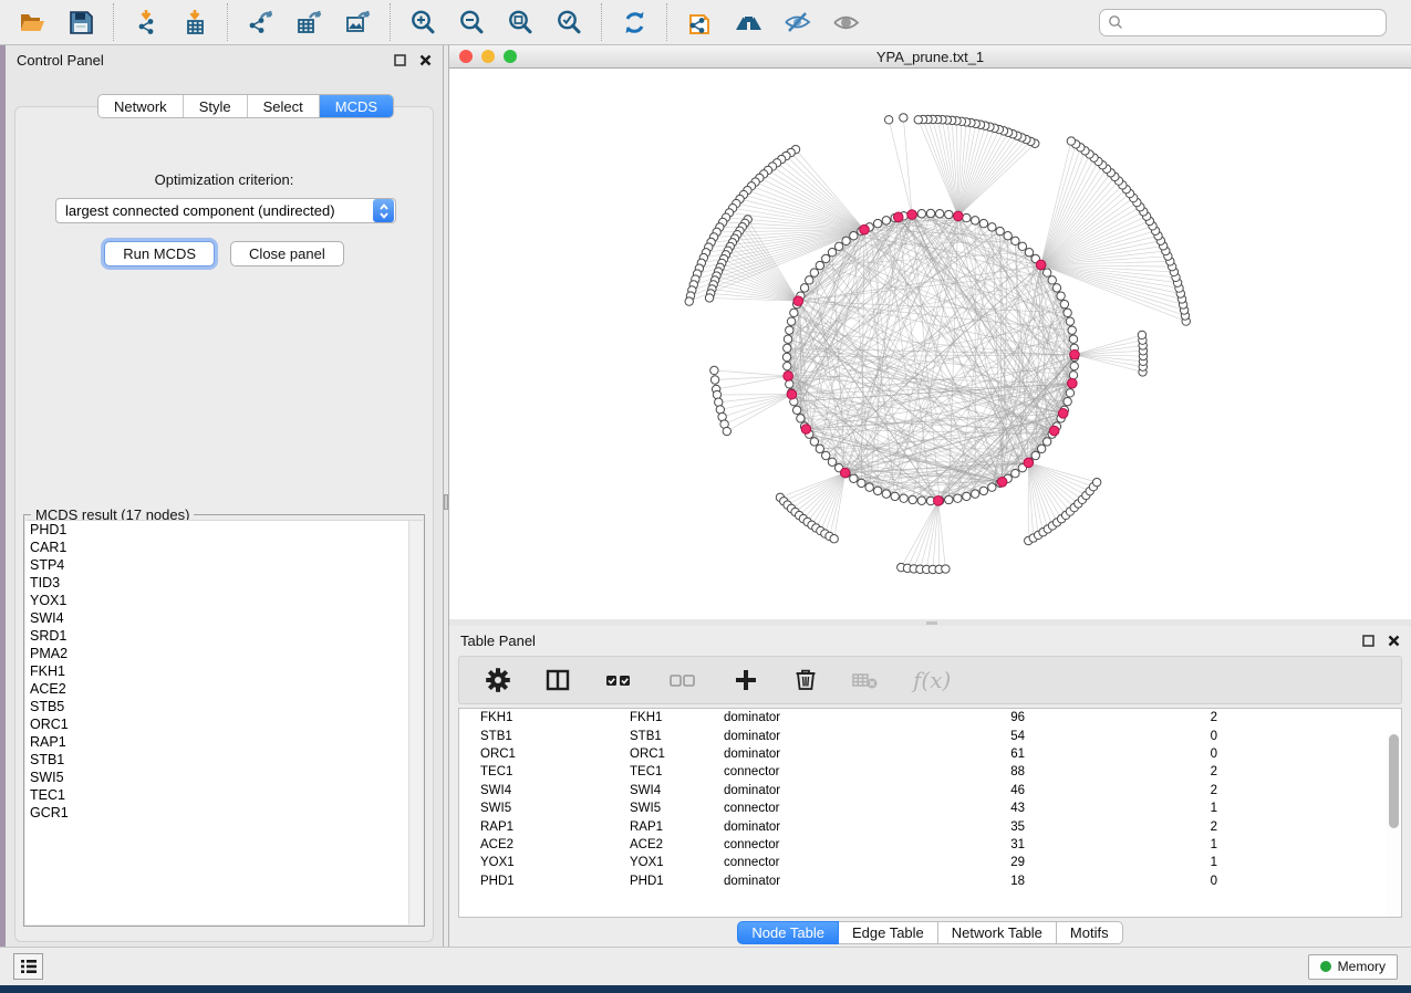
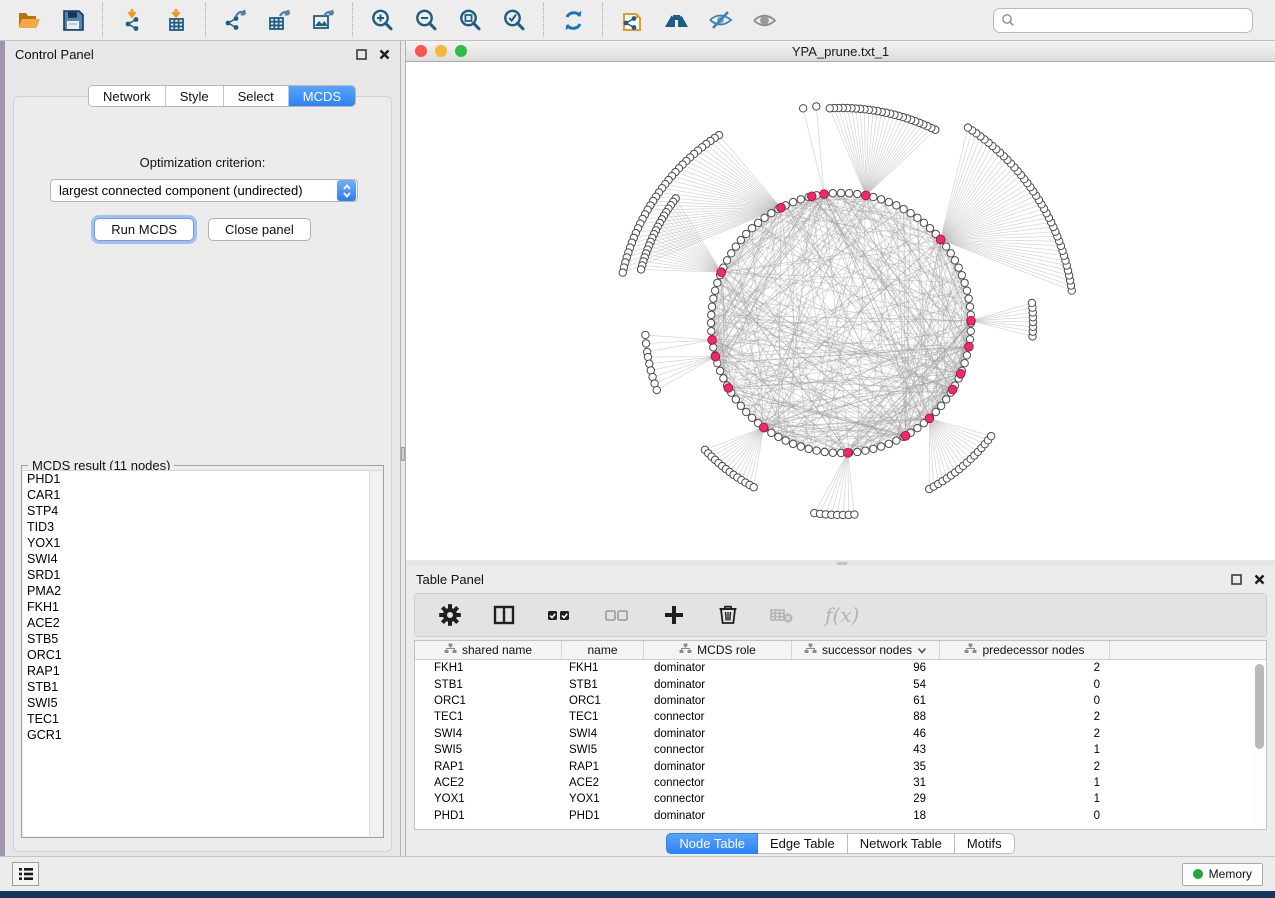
  Control Panel
  Network
  Style
  Select
  MCDS
  Optimization criterion:
  largest connected component (undirected)
  Run MCDS
  Close panel
- MCDS result (17 nodes)
+ MCDS result (11 nodes)
  PHD1
  CAR1
  STP4
  TID3
  YOX1
  SWI4
  SRD1
  PMA2
  FKH1
  ACE2
  STB5
  ORC1
  RAP1
  STB1
  SWI5
  TEC1
  GCR1
  YPA_prune.txt_1
  Table Panel
  f(x)
+ shared name
+ name
+ MCDS role
+ successor nodes
+ predecessor nodes
  FKH1
  FKH1
  dominator
  96
  2
  STB1
  STB1
  dominator
  54
  0
  ORC1
  ORC1
  dominator
  61
  0
  TEC1
  TEC1
  connector
  88
  2
  SWI4
  SWI4
  dominator
  46
  2
  SWI5
  SWI5
  connector
  43
  1
  RAP1
  RAP1
  dominator
  35
  2
  ACE2
  ACE2
  connector
  31
  1
  YOX1
  YOX1
  connector
  29
  1
  PHD1
  PHD1
  dominator
  18
  0
  Node Table
  Edge Table
  Network Table
  Motifs
  Memory
